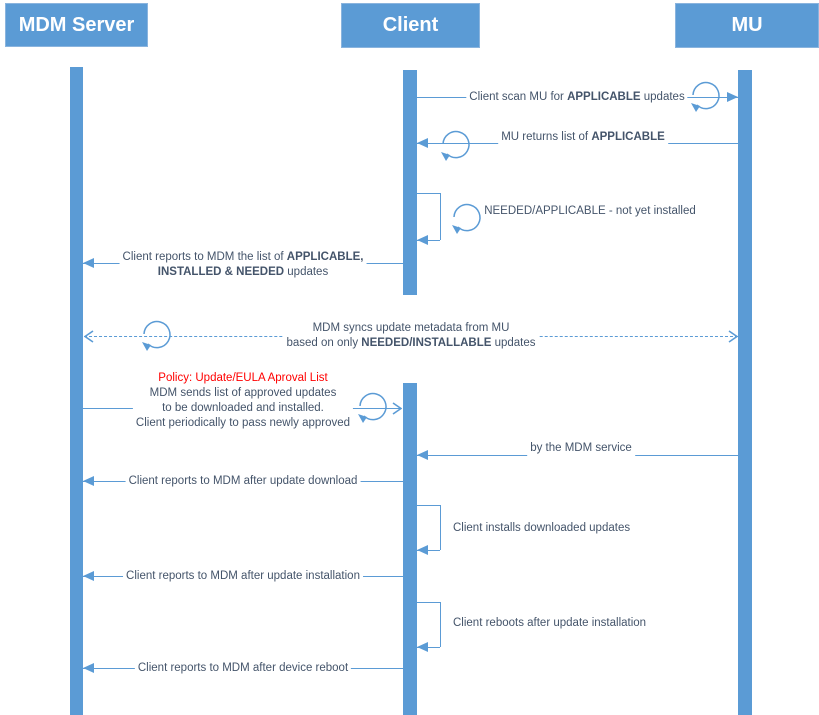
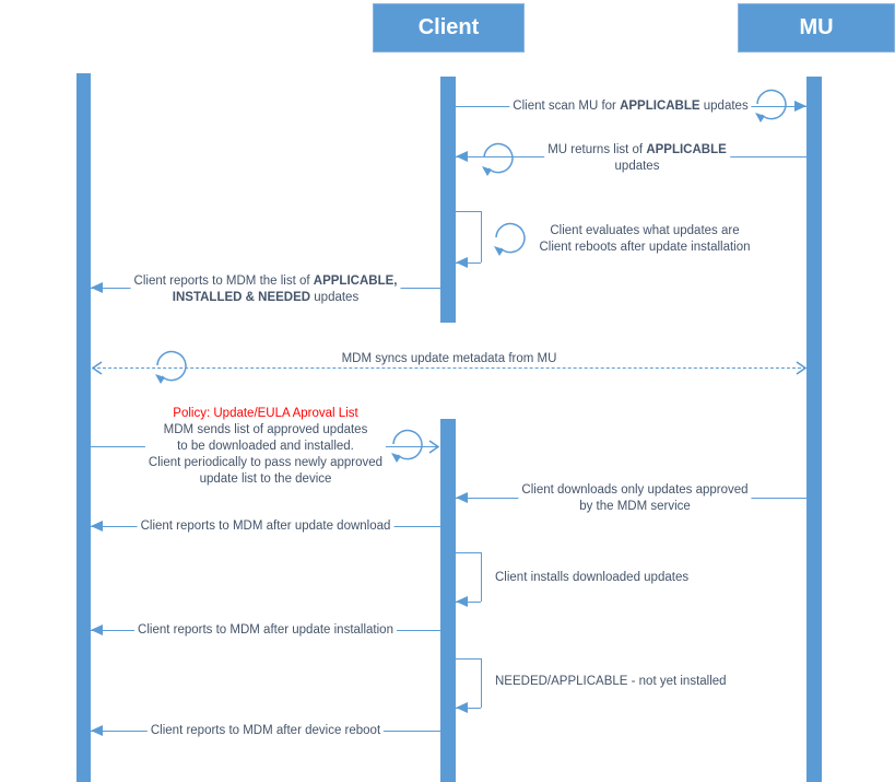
- MDM Server
  Client
  MU
  Client scan MU for APPLICABLE updates
  MU returns list of APPLICABLE
+ updates
+ Client evaluates what updates are
- NEEDED/APPLICABLE - not yet installed
+ Client reboots after update installation
  Client reports to MDM the list of APPLICABLE,
  INSTALLED & NEEDED updates
  MDM syncs update metadata from MU
- based on only NEEDED/INSTALLABLE updates
  Policy: Update/EULA Aproval List
  MDM sends list of approved updates
  to be downloaded and installed.
  Client periodically to pass newly approved
+ update list to the device
+ Client downloads only updates approved
  by the MDM service
  Client reports to MDM after update download
  Client installs downloaded updates
  Client reports to MDM after update installation
- Client reboots after update installation
+ NEEDED/APPLICABLE - not yet installed
  Client reports to MDM after device reboot
